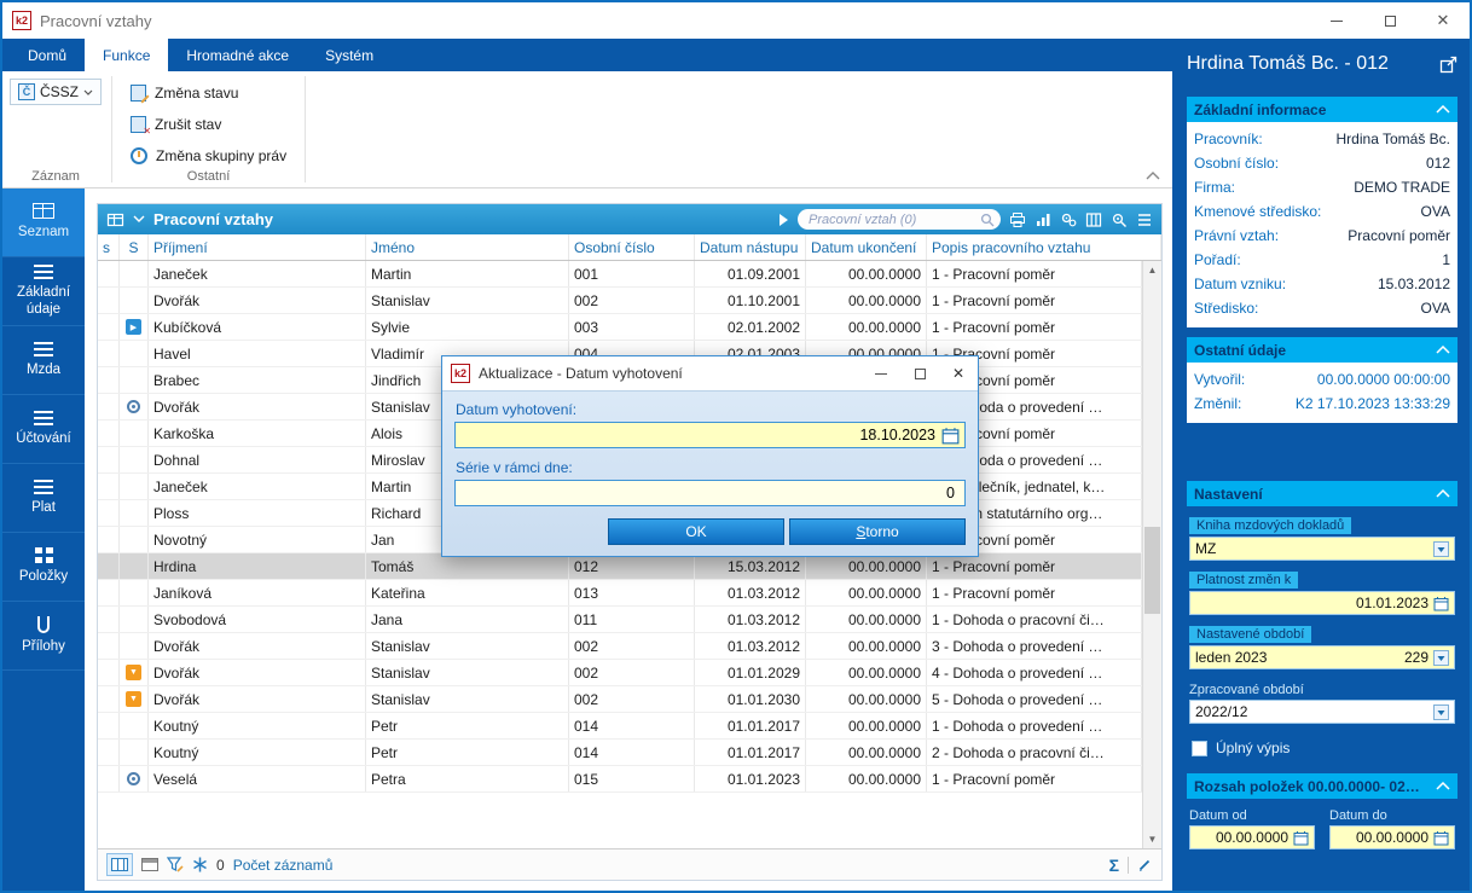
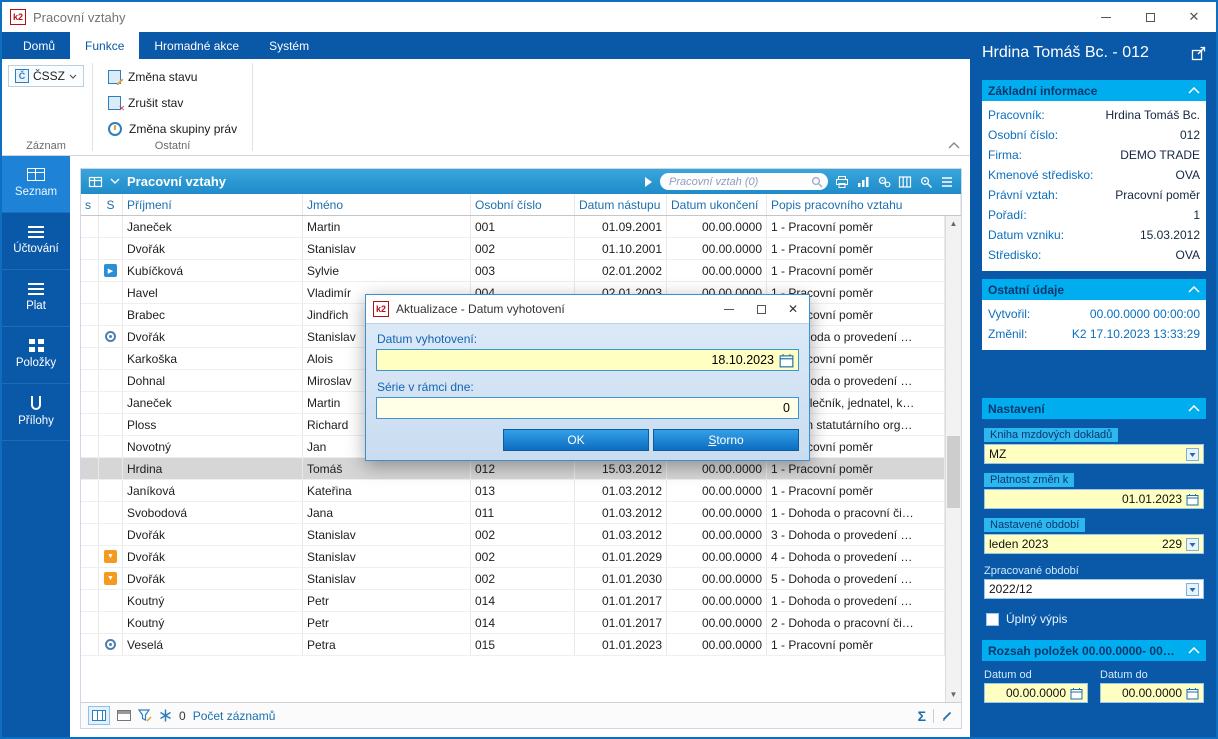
  k2
  Pracovní vztahy
  ✕
  Domů
  Funkce
  Hromadné akce
  Systém
  Č
  ČSSZ
  Záznam
  Změna stavu
  Zrušit stav
  Změna skupiny práv
  Ostatní
  Seznam
- Základní údaje
- Mzda
  Účtování
  Plat
  Položky
  Přílohy
  Pracovní vztahy
  Pracovní vztah (0)
  s
  S
  Příjmení
  Jméno
  Osobní číslo
  Datum nástupu
  Datum ukončení
  Popis pracovního vztahu
  Janeček
  Martin
  001
  01.09.2001
  00.00.0000
  1 - Pracovní poměr
  Dvořák
  Stanislav
  002
  01.10.2001
  00.00.0000
  1 - Pracovní poměr
  Kubíčková
  Sylvie
  003
  02.01.2002
  00.00.0000
  1 - Pracovní poměr
  Havel
  Vladimír
  004
  02.01.2003
  00.00.0000
  1 - Pracovní poměr
  Brabec
  Jindřich
  Dvořák
  Stanislav
  oda o provedení …
  Karkoška
  Alois
  Dohnal
  Miroslav
  oda o provedení …
  Janeček
  Martin
  lečník, jednatel, k…
  Ploss
  Richard
  statutárního org…
  Novotný
  Jan
  Hrdina
  Tomáš
  012
  15.03.2012
  00.00.0000
  1 - Pracovní poměr
  Janíková
  Kateřina
  013
  01.03.2012
  00.00.0000
  1 - Pracovní poměr
  Svobodová
  Jana
  011
  01.03.2012
  00.00.0000
  1 - Dohoda o pracovní či…
  Dvořák
  Stanislav
  002
  01.03.2012
  00.00.0000
  3 - Dohoda o provedení …
  Dvořák
  Stanislav
  002
  01.01.2029
  00.00.0000
  4 - Dohoda o provedení …
  Dvořák
  Stanislav
  002
  01.01.2030
  00.00.0000
  5 - Dohoda o provedení …
  Koutný
  Petr
  014
  01.01.2017
  00.00.0000
  1 - Dohoda o provedení …
  Koutný
  Petr
  014
  01.01.2017
  00.00.0000
  2 - Dohoda o pracovní či…
  Veselá
  Petra
  015
  01.01.2023
  00.00.0000
  1 - Pracovní poměr
  ▲
  ▼
  0
  Počet záznamů
  Σ
  Hrdina Tomáš Bc. - 012
  Základní informace
  Pracovník:
  Hrdina Tomáš Bc.
  Osobní číslo:
  012
  Firma:
  DEMO TRADE
  Kmenové středisko:
  OVA
  Právní vztah:
  Pracovní poměr
  Pořadí:
  1
  Datum vzniku:
  15.03.2012
  Středisko:
  OVA
  Ostatní údaje
  Vytvořil:
  00.00.0000 00:00:00
  Změnil:
  K2 17.10.2023 13:33:29
  Nastavení
  Kniha mzdových dokladů
  MZ
  Platnost změn k
  01.01.2023
  Nastavené období
  leden 2023
  229
  Zpracované období
  2022/12
  Úplný výpis
- Rozsah položek 00.00.0000- 02…
+ Rozsah položek 00.00.0000- 00…
  Datum od
  00.00.0000
  Datum do
  00.00.0000
  k2
  Aktualizace - Datum vyhotovení
  ✕
  Datum vyhotovení:
  18.10.2023
  Série v rámci dne:
  0
  OK
  S
  torno
